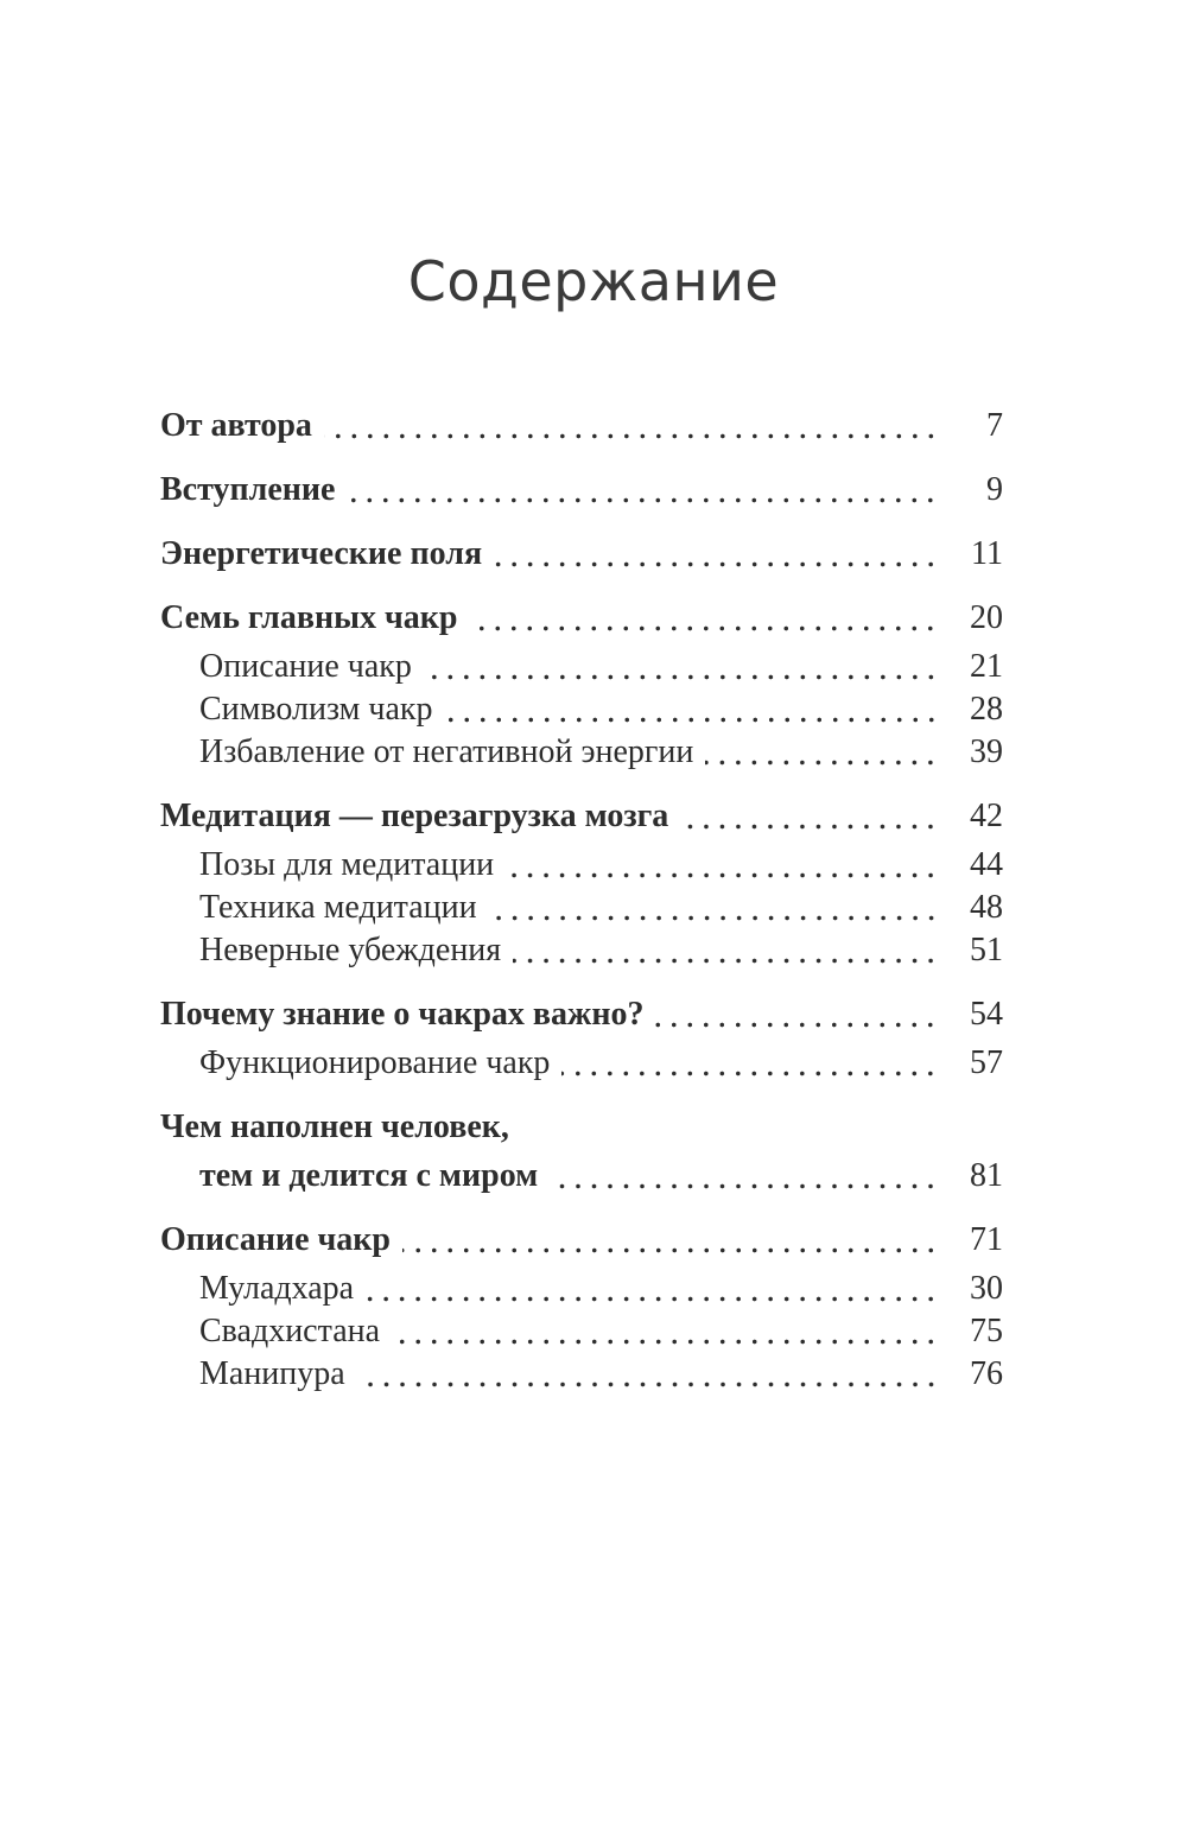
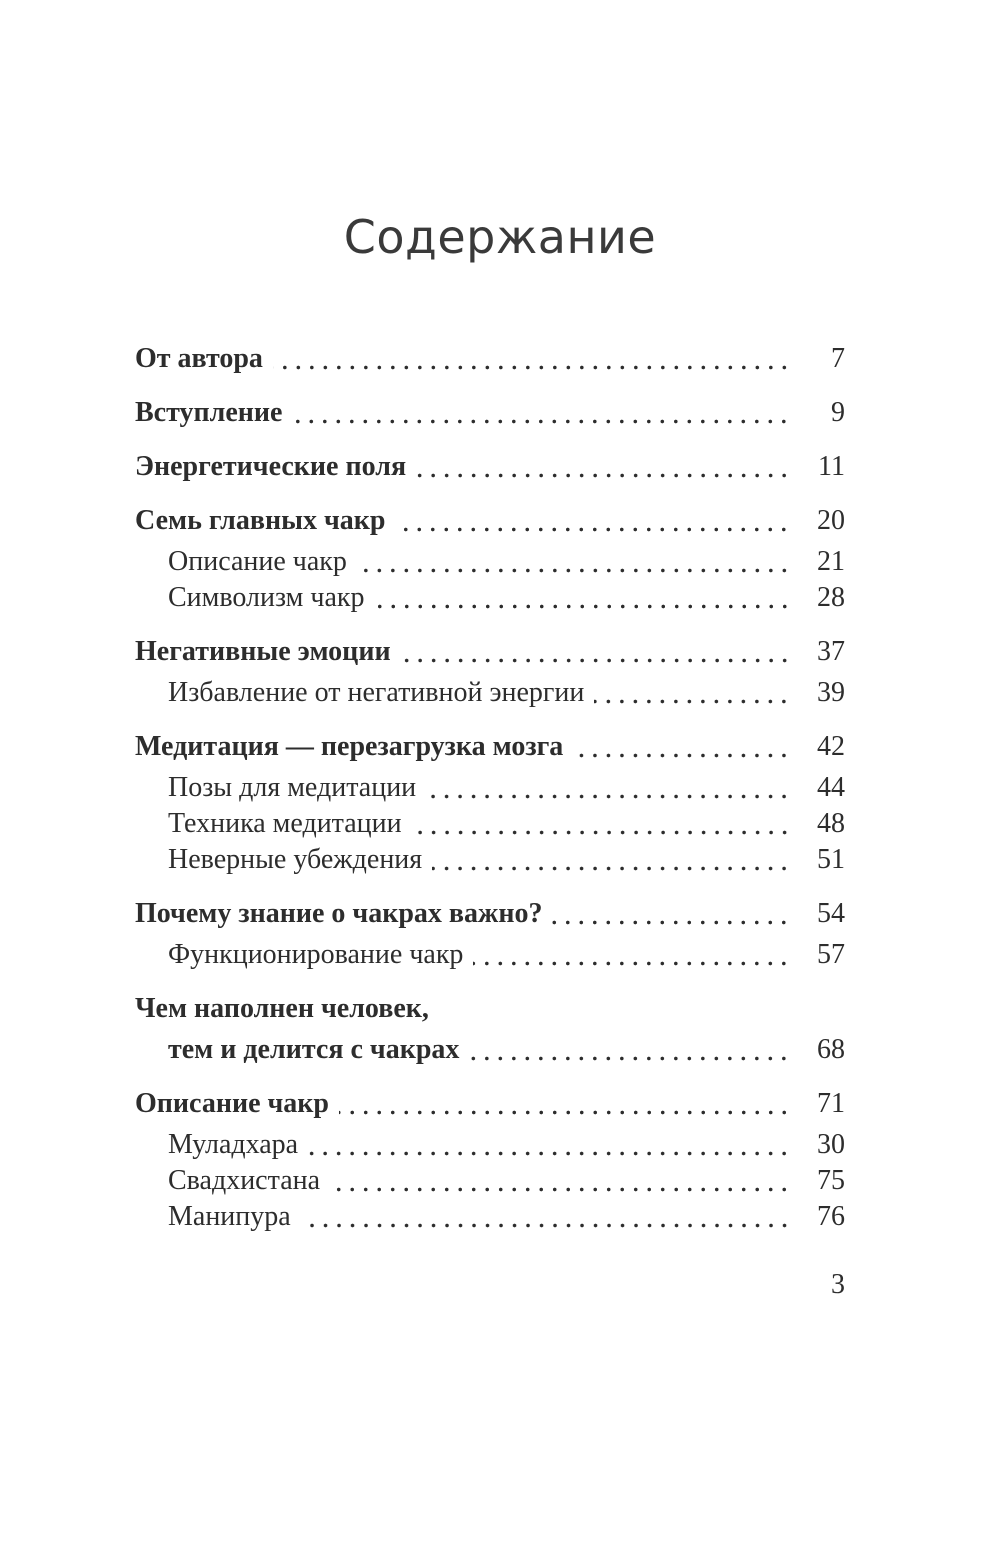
  Содержание
  От автора
  7
  Вступление
  9
  Энергетические поля
  11
  Семь главных чакр
  20
  Описание чакр
  21
  Символизм чакр
  28
+ Негативные эмоции
+ 37
  Избавление от негативной энергии
  39
  Медитация — перезагрузка мозга
  42
  Позы для медитации
  44
  Техника медитации
  48
  Неверные убеждения
  51
  Почему знание о чакрах важно?
  54
  Функционирование чакр
  57
  Чем наполнен человек,
- тем и делится с миром
+ тем и делится с чакрах
- 81
+ 68
  Описание чакр
  71
  Муладхара
  30
  Свадхистана
  75
  Манипура
  76
+ 3
